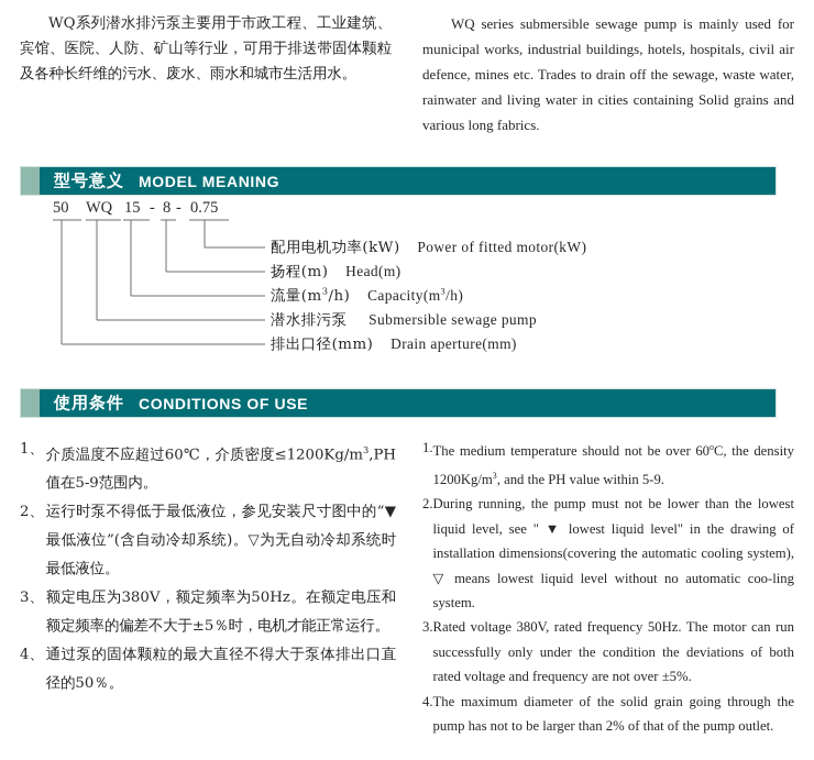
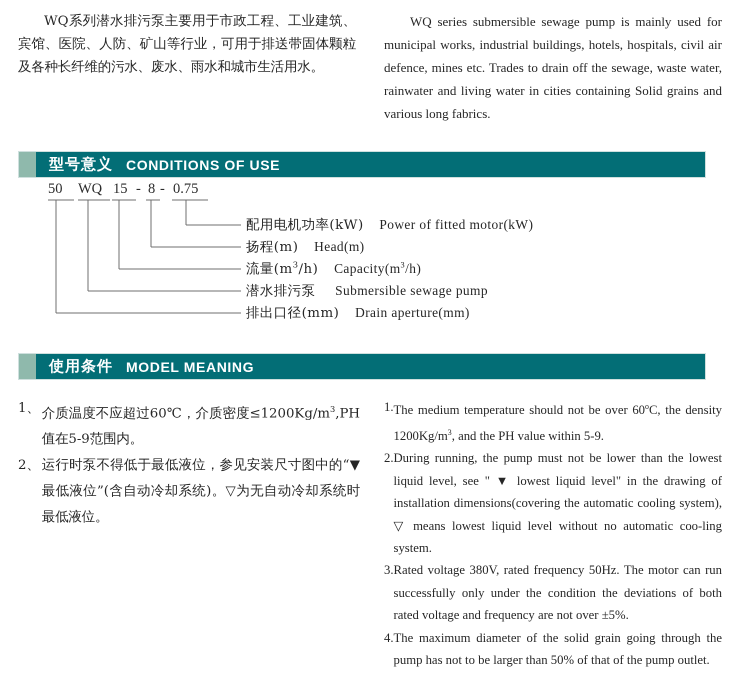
  WQ系列潜水排污泵主要用于市政工程、工业建筑、宾馆、医院、人防、矿山等行业，可用于排送带固体颗粒及各种长纤维的污水、废水、雨水和城市生活用水。
  WQ series submersible sewage pump is mainly used for municipal works, industrial buildings, hotels, hospitals, civil air defence, mines etc. Trades to drain off the sewage, waste water, rainwater and living water in cities containing Solid grains and various long fabrics.
  型号意义
- MODEL MEANING
+ CONDITIONS OF USE
  50
  WQ
  15
  -
  8
  -
  0.75
  配用电机功率(kW) Power of fitted motor(kW)
  扬程(m) Head(m)
  流量(m3/h) Capacity(m3/h)
  潜水排污泵 Submersible sewage pump
  排出口径(mm) Drain aperture(mm)
  使用条件
- CONDITIONS OF USE
+ MODEL MEANING
  1、
  介质温度不应超过60℃，介质密度≤1200Kg/m3,PH值在5-9范围内。
  2、
  运行时泵不得低于最低液位，参见安装尺寸图中的“▼最低液位”(含自动冷却系统)。▽为无自动冷却系统时最低液位。
- 3、
- 额定电压为380V，额定频率为50Hz。在额定电压和额定频率的偏差不大于±5％时，电机才能正常运行。
- 4、
- 通过泵的固体颗粒的最大直径不得大于泵体排出口直径的50％。
  1.
  The medium temperature should not be over 60oC, the density 1200Kg/m3, and the PH value within 5-9.
  2.
  During running, the pump must not be lower than the lowest liquid level, see " ▼ lowest liquid level" in the drawing of installation dimensions(covering the automatic cooling system), ▽ means lowest liquid level without no automatic coo-ling system.
  3.
  Rated voltage 380V, rated frequency 50Hz. The motor can run successfully only under the condition the deviations of both rated voltage and frequency are not over ±5%.
  4.
- The maximum diameter of the solid grain going through the pump has not to be larger than 2% of that of the pump outlet.
+ The maximum diameter of the solid grain going through the pump has not to be larger than 50% of that of the pump outlet.
